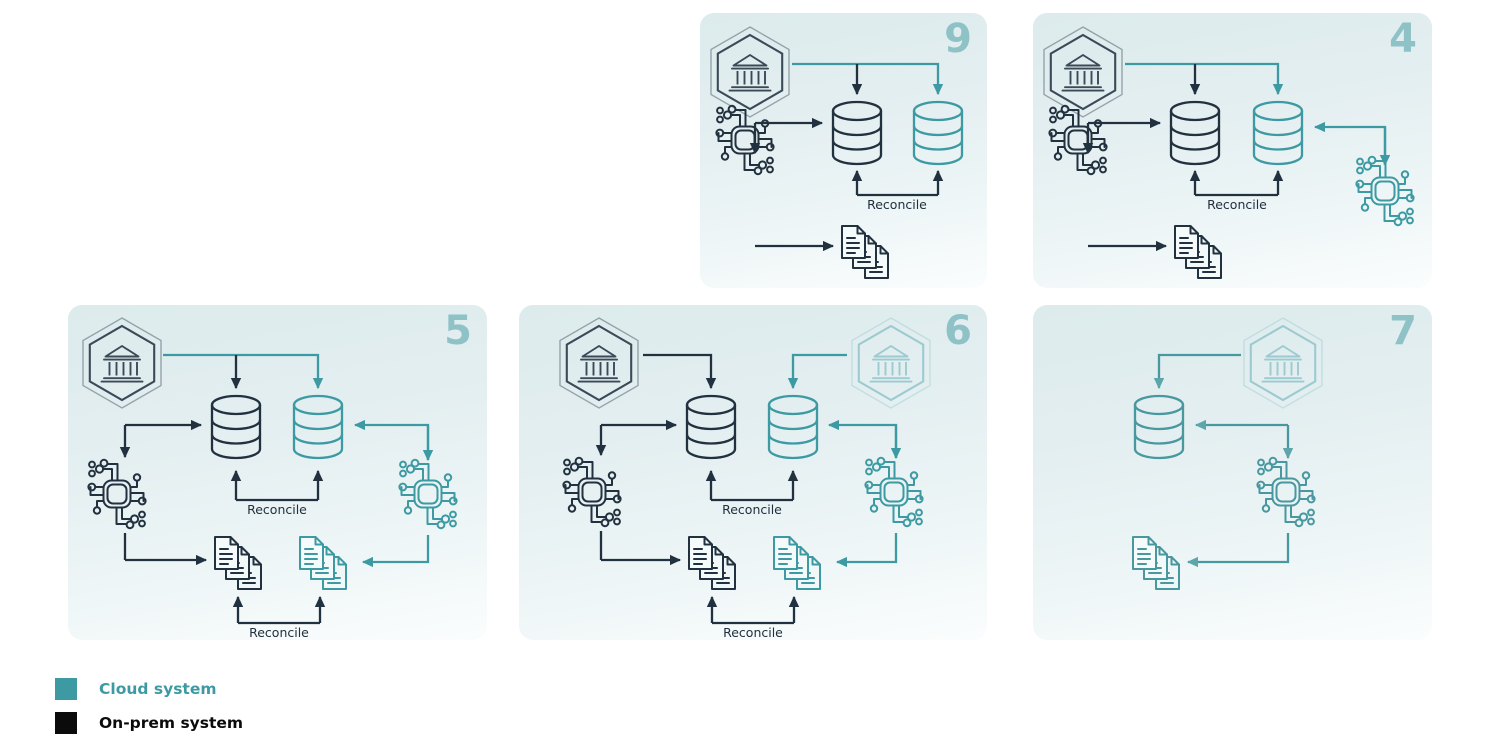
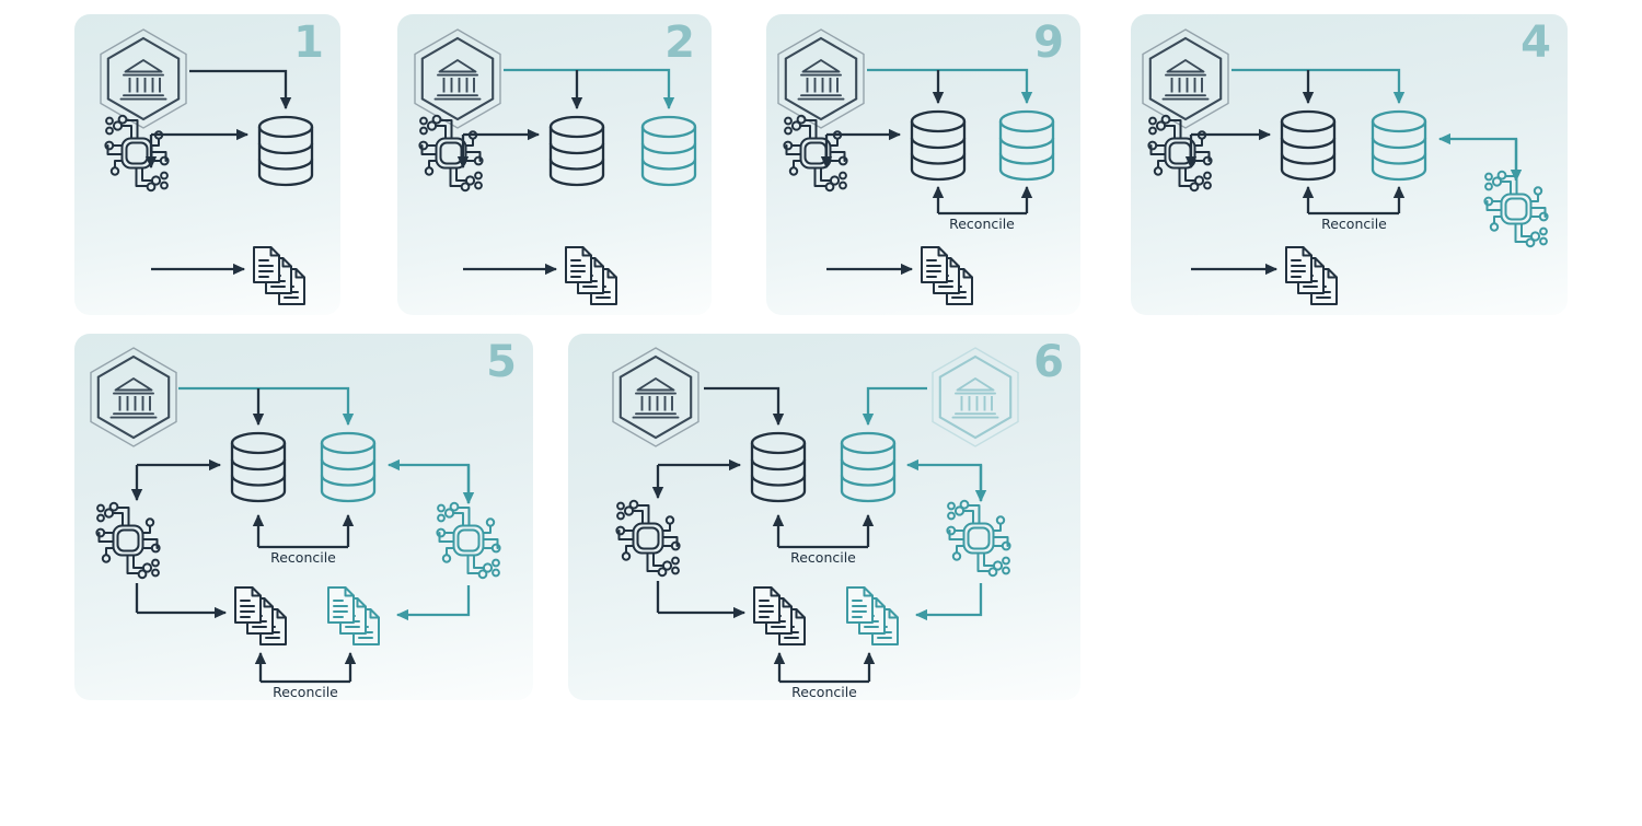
+ 1
+ 2
  9
  Reconcile
  4
  Reconcile
  5
  Reconcile
  Reconcile
  6
  Reconcile
  Reconcile
- 7
- Cloud system
- On-prem system
